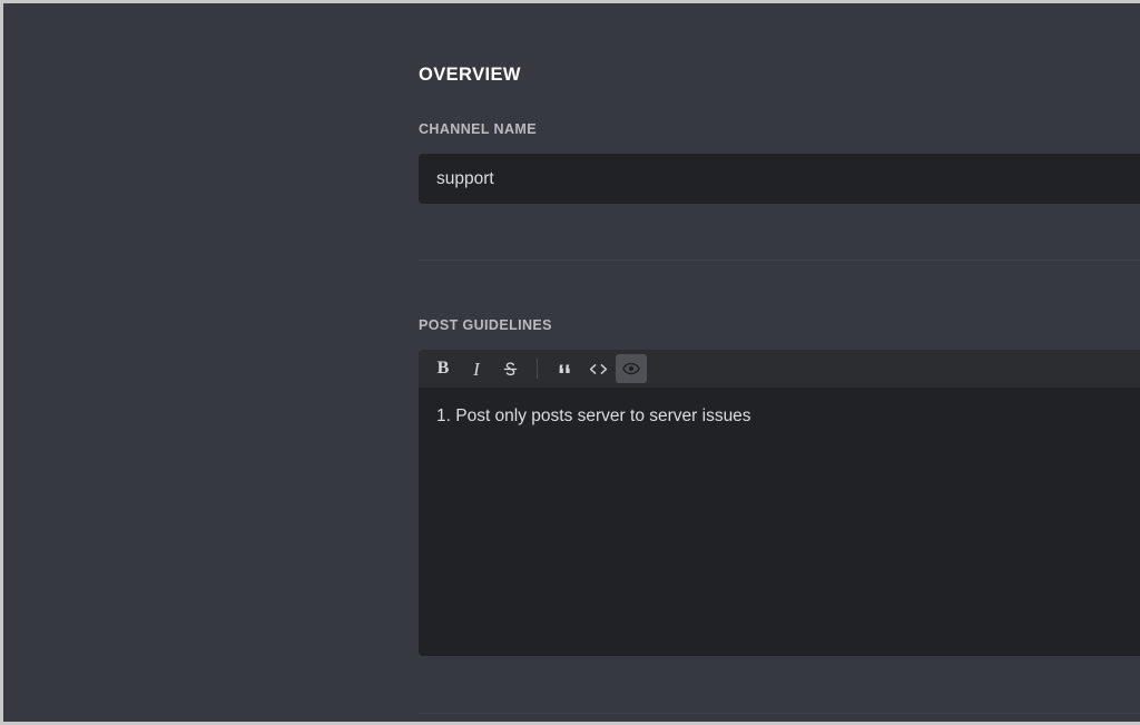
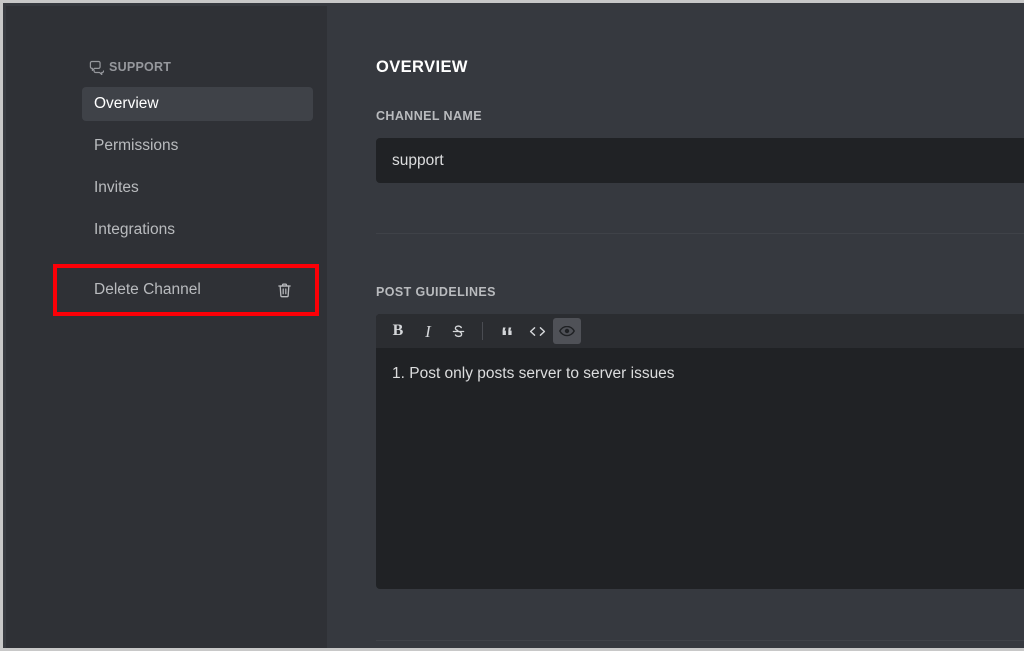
+ SUPPORT
+ Overview
+ Permissions
+ Invites
+ Integrations
+ Delete Channel
  OVERVIEW
  CHANNEL NAME
  support
  POST GUIDELINES
  B
  I
  1. Post only posts server to server issues
